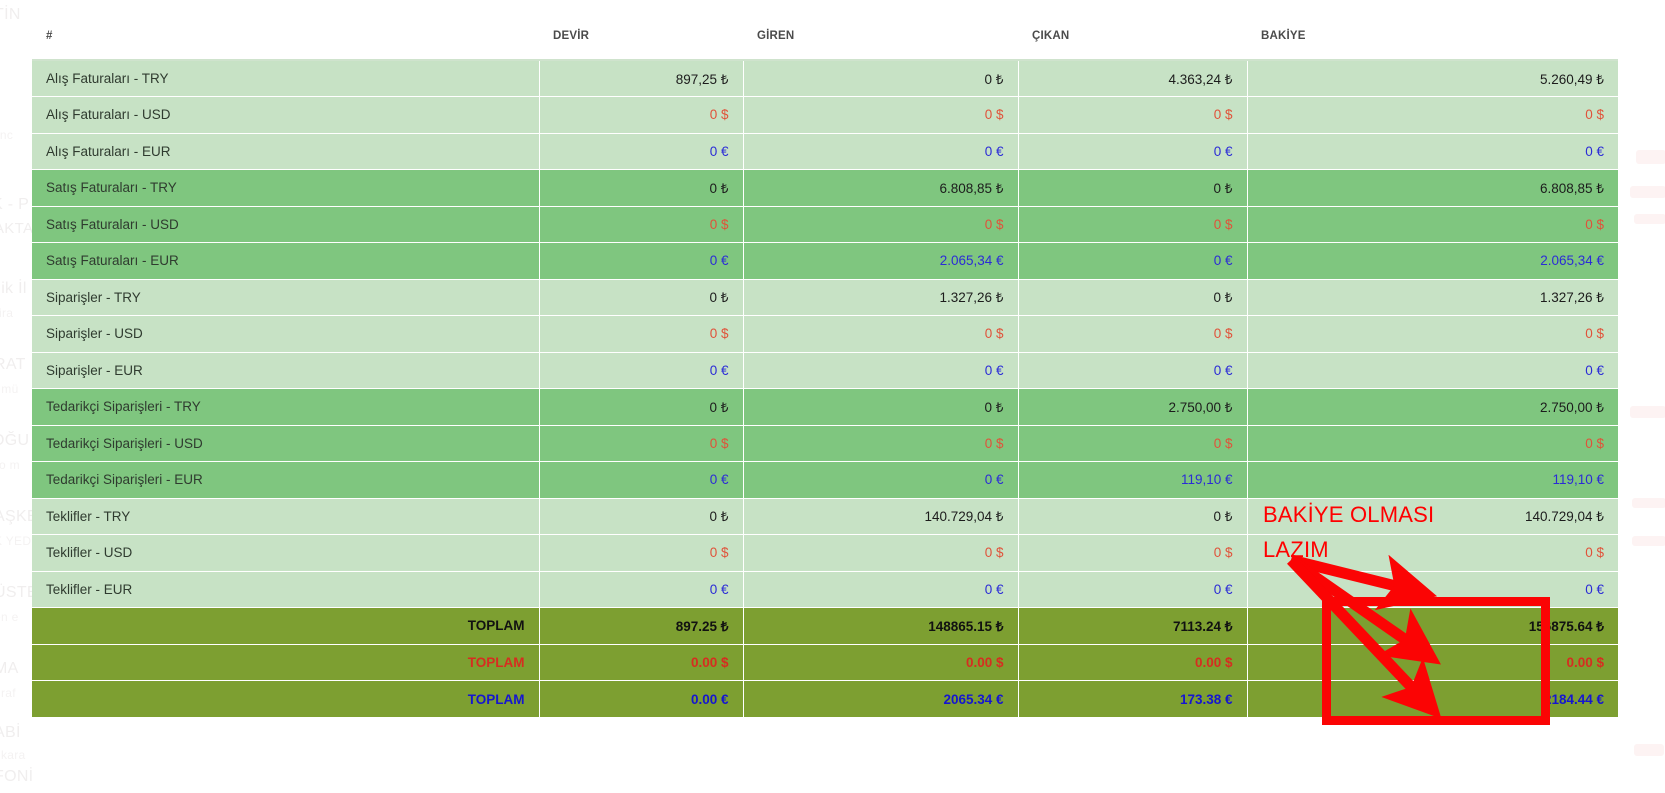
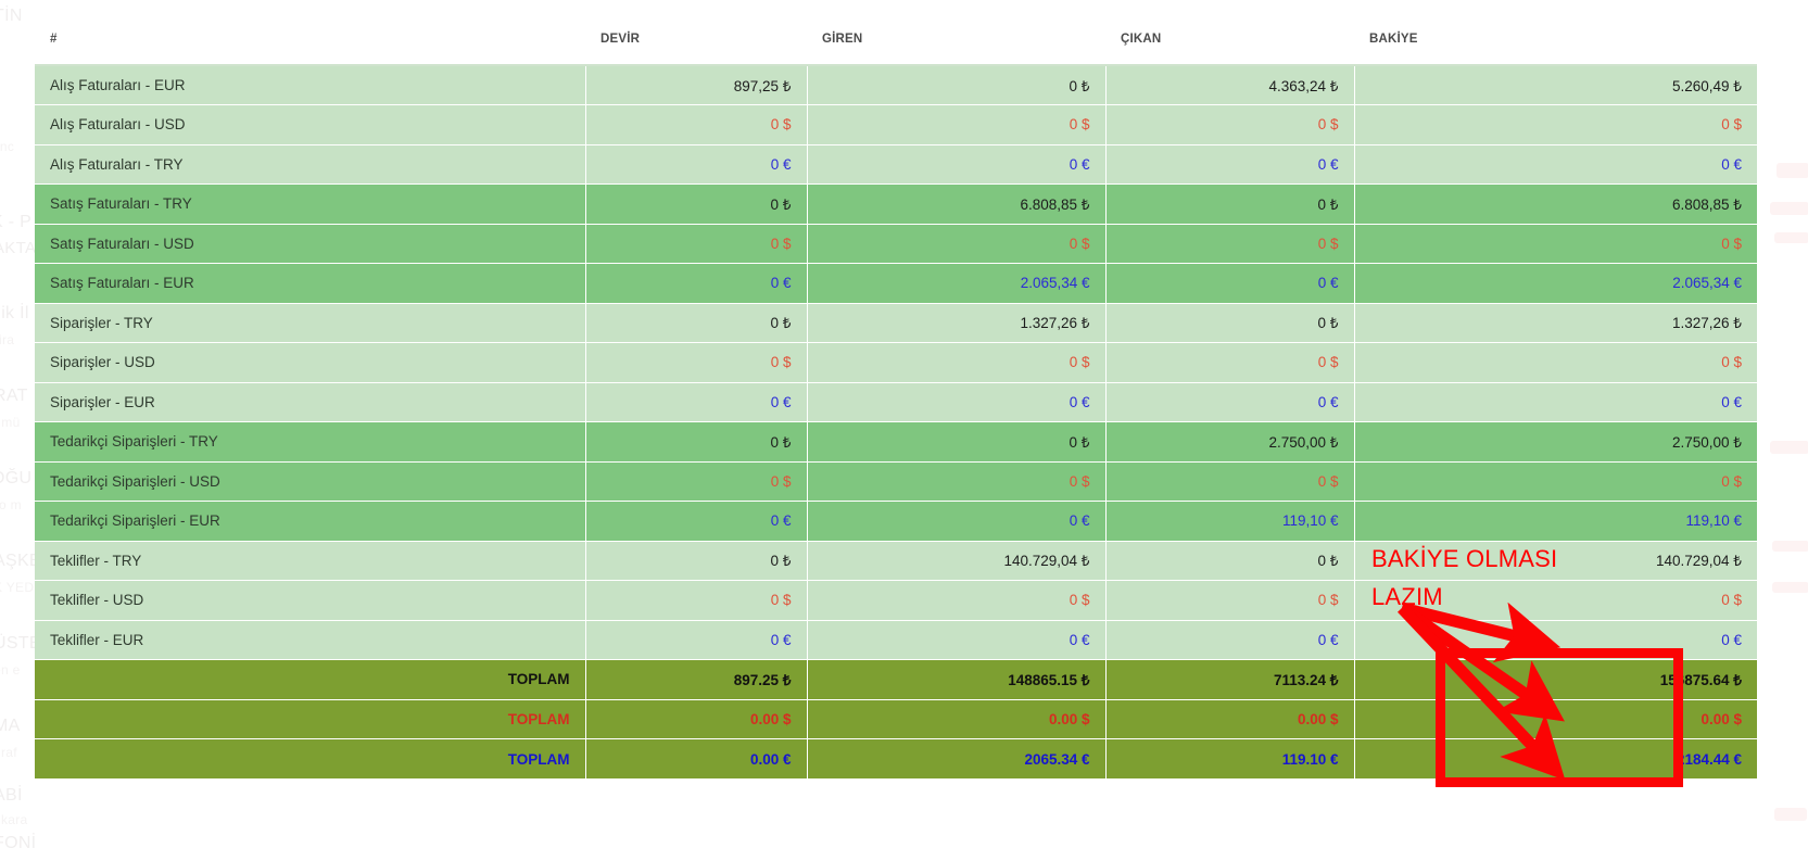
  KTA
  #	DEVİR	GİREN	ÇIKAN	BAKİYE
- Alış Faturaları - TRY	897,25 ₺	0 ₺	4.363,24 ₺	5.260,49 ₺
+ Alış Faturaları - EUR	897,25 ₺	0 ₺	4.363,24 ₺	5.260,49 ₺
  Alış Faturaları - USD	0 $	0 $	0 $	0 $
- Alış Faturaları - EUR	0 €	0 €	0 €	0 €
+ Alış Faturaları - TRY	0 €	0 €	0 €	0 €
  Satış Faturaları - TRY	0 ₺	6.808,85 ₺	0 ₺	6.808,85 ₺
  Satış Faturaları - USD	0 $	0 $	0 $	0 $
  Satış Faturaları - EUR	0 €	2.065,34 €	0 €	2.065,34 €
  Siparişler - TRY	0 ₺	1.327,26 ₺	0 ₺	1.327,26 ₺
  Siparişler - USD	0 $	0 $	0 $	0 $
  Siparişler - EUR	0 €	0 €	0 €	0 €
  Tedarikçi Siparişleri - TRY	0 ₺	0 ₺	2.750,00 ₺	2.750,00 ₺
  Tedarikçi Siparişleri - USD	0 $	0 $	0 $	0 $
  Tedarikçi Siparişleri - EUR	0 €	0 €	119,10 €	119,10 €
  Teklifler - TRY	0 ₺	140.729,04 ₺	0 ₺	140.729,04 ₺
  Teklifler - USD	0 $	0 $	0 $	0 $
  Teklifler - EUR	0 €	0 €	0 €	0 €
  TOPLAM	897.25 ₺	148865.15 ₺	7113.24 ₺	156875.64 ₺
  TOPLAM	0.00 $	0.00 $	0.00 $	0.00 $
- TOPLAM	0.00 €	2065.34 €	173.38 €	2184.44 €
+ TOPLAM	0.00 €	2065.34 €	119.10 €	2184.44 €
  BAKİYE OLMASI
  LAZIM
